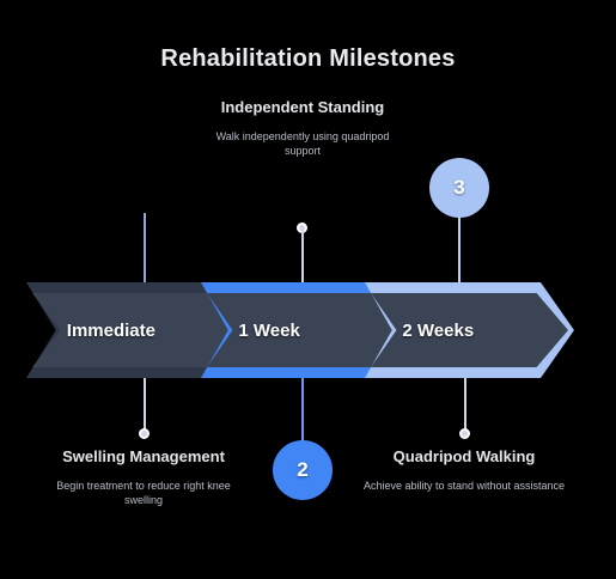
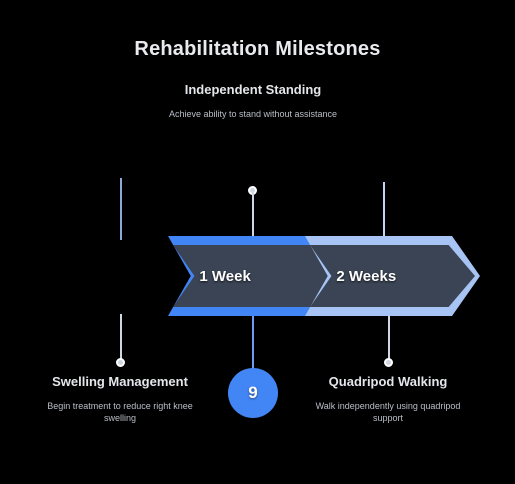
  Rehabilitation Milestones
  Swelling Management
  Begin treatment to reduce right knee swelling
  Independent Standing
- Walk independently using quadripod support
+ Achieve ability to stand without assistance
- 2
+ 9
- 3
  Quadripod Walking
- Achieve ability to stand without assistance
+ Walk independently using quadripod support
- Immediate
  1 Week
  2 Weeks
